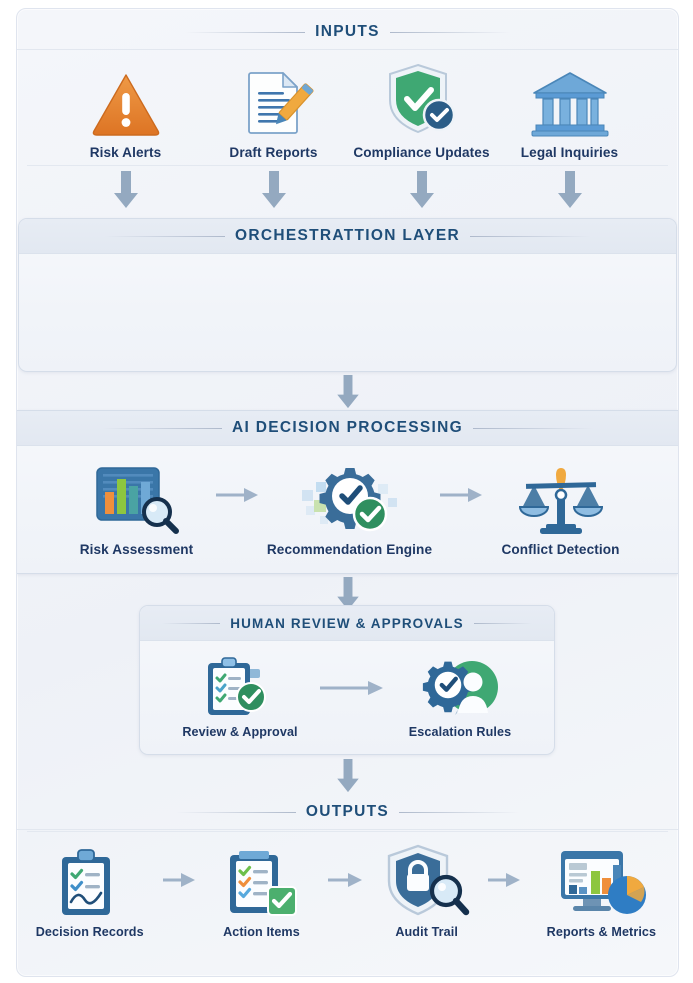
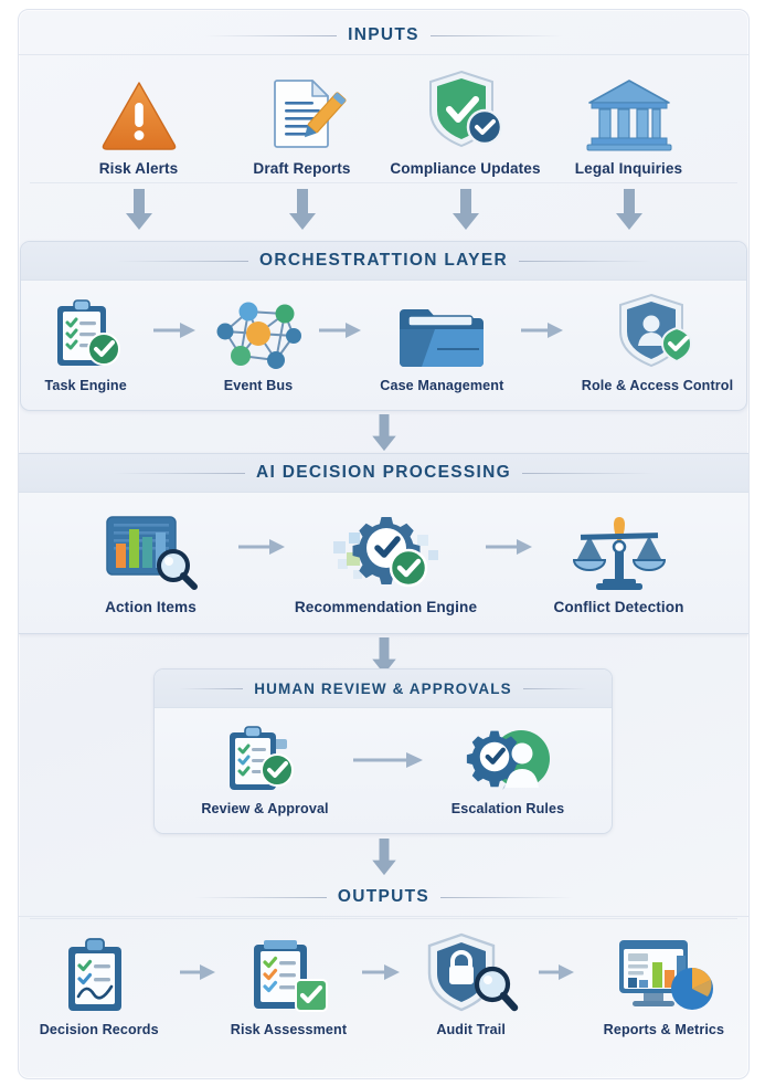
  INPUTS
  Risk Alerts
  Draft Reports
  Compliance Updates
  Legal Inquiries
  ORCHESTRATTION LAYER
+ Task Engine
+ Event Bus
+ Case Management
+ Role & Access Control
  AI DECISION PROCESSING
- Risk Assessment
+ Action Items
  Recommendation Engine
  Conflict Detection
  HUMAN REVIEW & APPROVALS
  Review & Approval
  Escalation Rules
  OUTPUTS
  Decision Records
- Action Items
+ Risk Assessment
  Audit Trail
  Reports & Metrics
